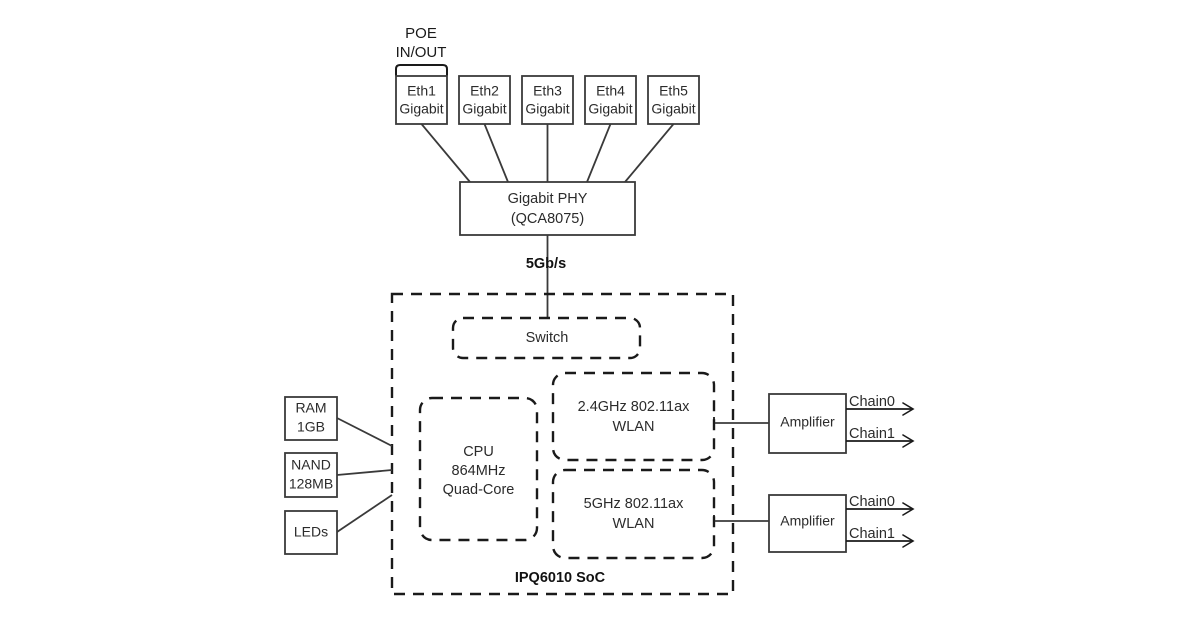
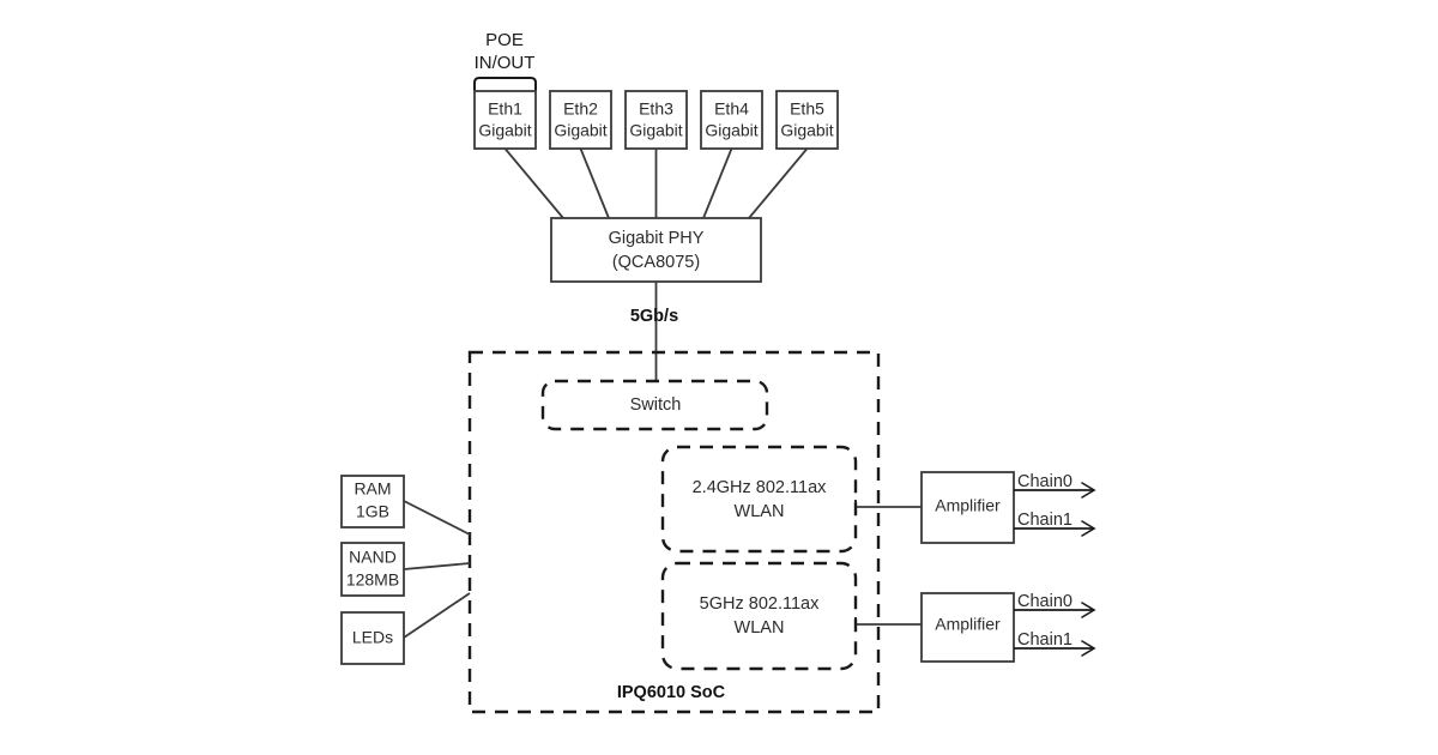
  POE
  IN/OUT
  Eth1
  Gigabit
  Eth2
  Gigabit
  Eth3
  Gigabit
  Eth4
  Gigabit
  Eth5
  Gigabit
  Gigabit PHY
  (QCA8075)
  5Gb/s
  IPQ6010 SoC
  Switch
- CPU
- 864MHz
- Quad-Core
  2.4GHz 802.11ax
  WLAN
  5GHz 802.11ax
  WLAN
  RAM
  1GB
  NAND
  128MB
  LEDs
  Amplifier
  Chain0
  Chain1
  Amplifier
  Chain0
  Chain1
